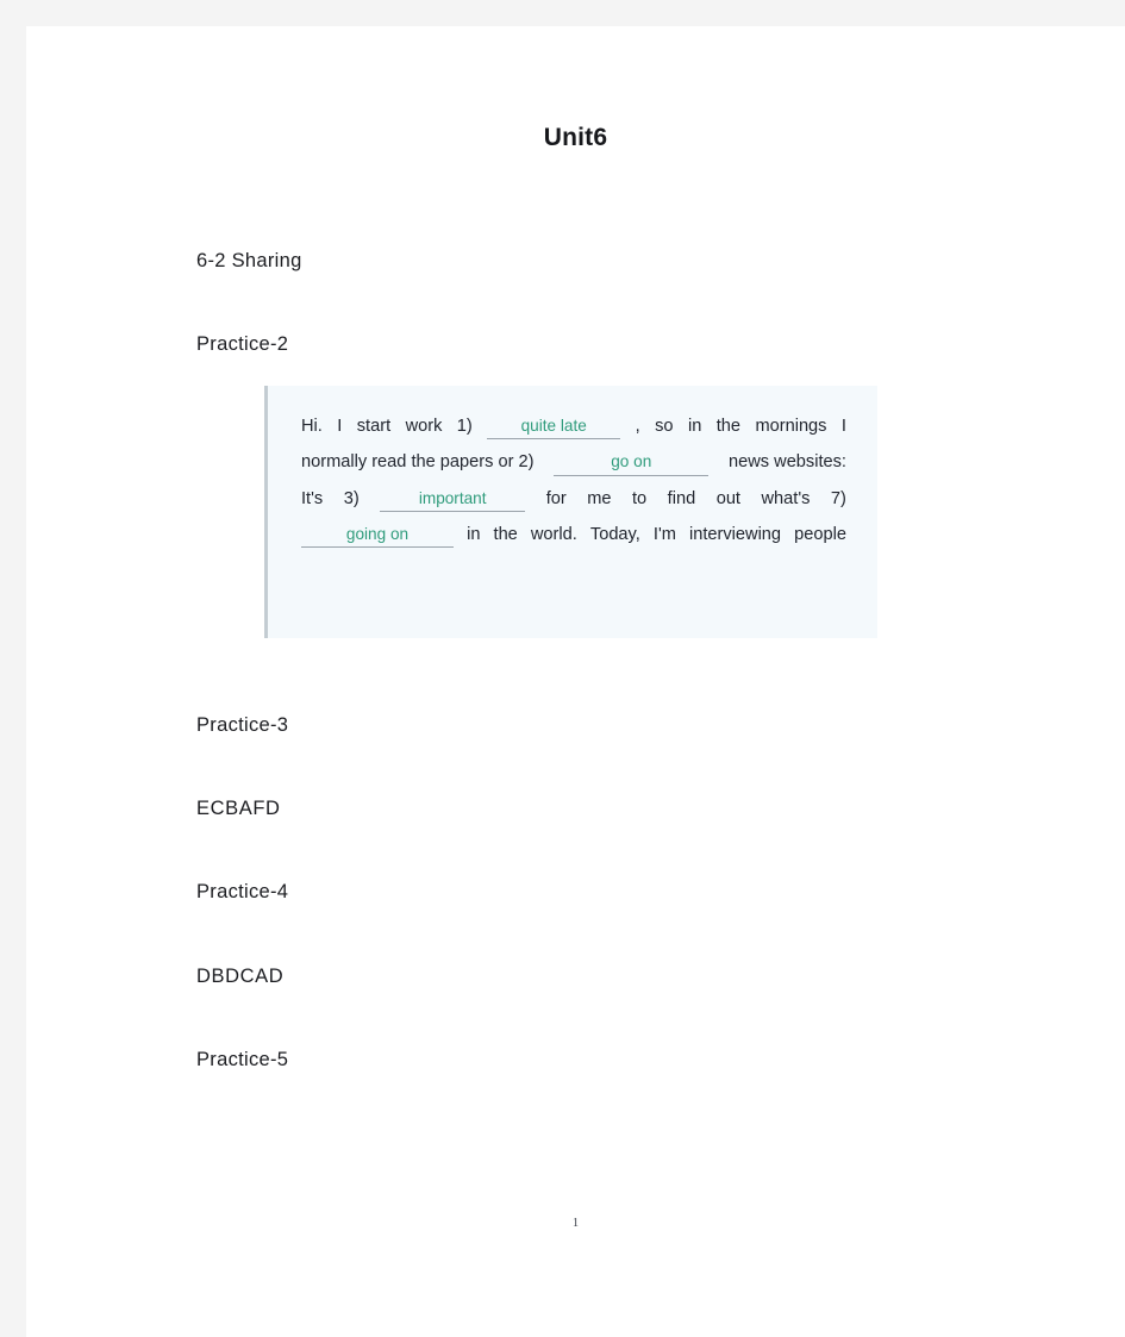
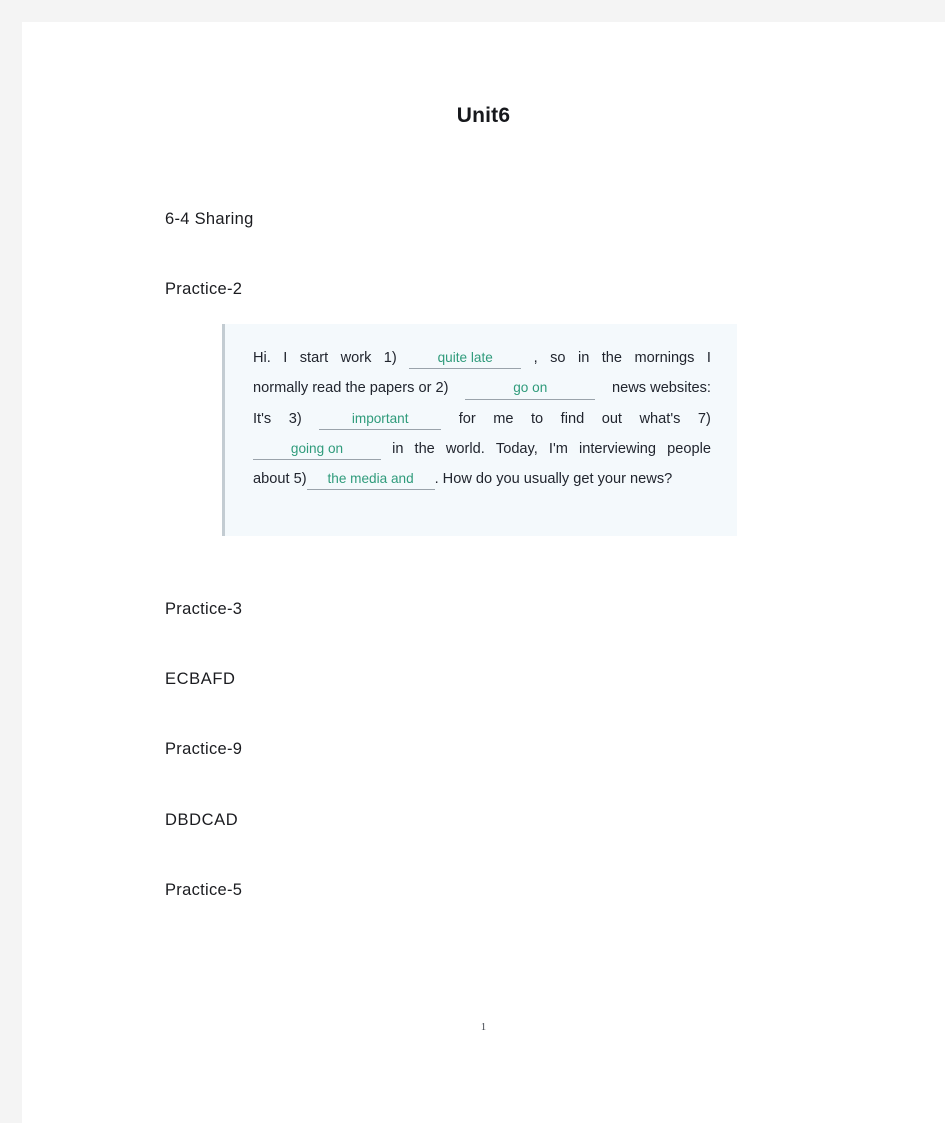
  Unit6
- 6-2 Sharing
+ 6-4 Sharing
  Practice-2
  Hi.
  I
  start
  work
  1)
  quite late
  ,
  so
  in
  the
  mornings
  I
  normally read the papers or 2)
  go on
  news websites:
  It's
  3)
  important
  for
  me
  to
  find
  out
  what's
  7)
  going on
  in
  the
  world.
  Today,
  I'm
  interviewing
  people
+ about 5)
+ the media and
+ . How do you usually get your news?
  Practice-3
  ECBAFD
- Practice-4
+ Practice-9
  DBDCAD
  Practice-5
  1
